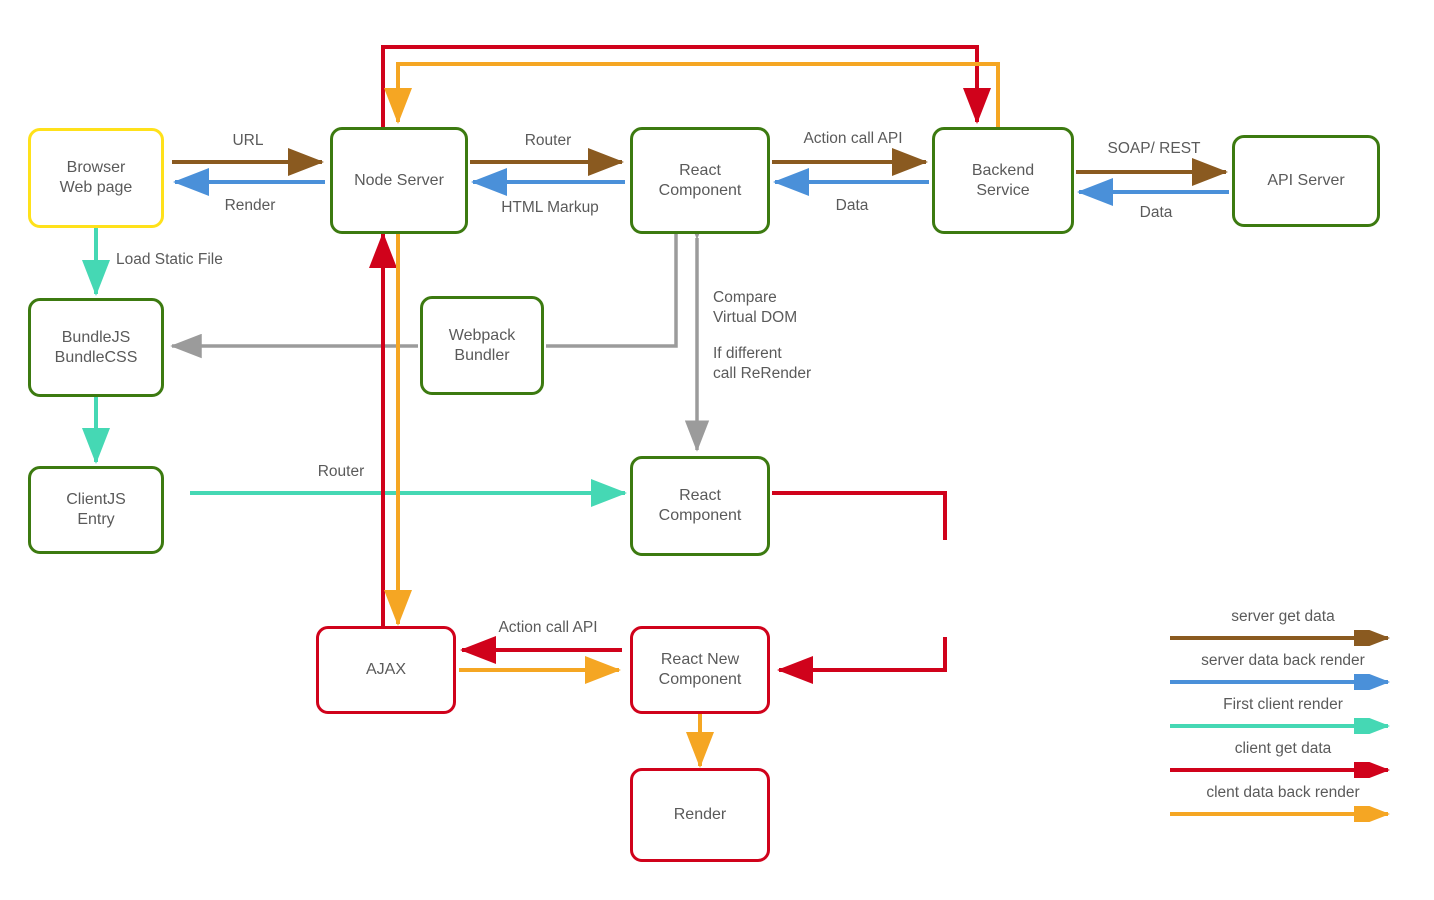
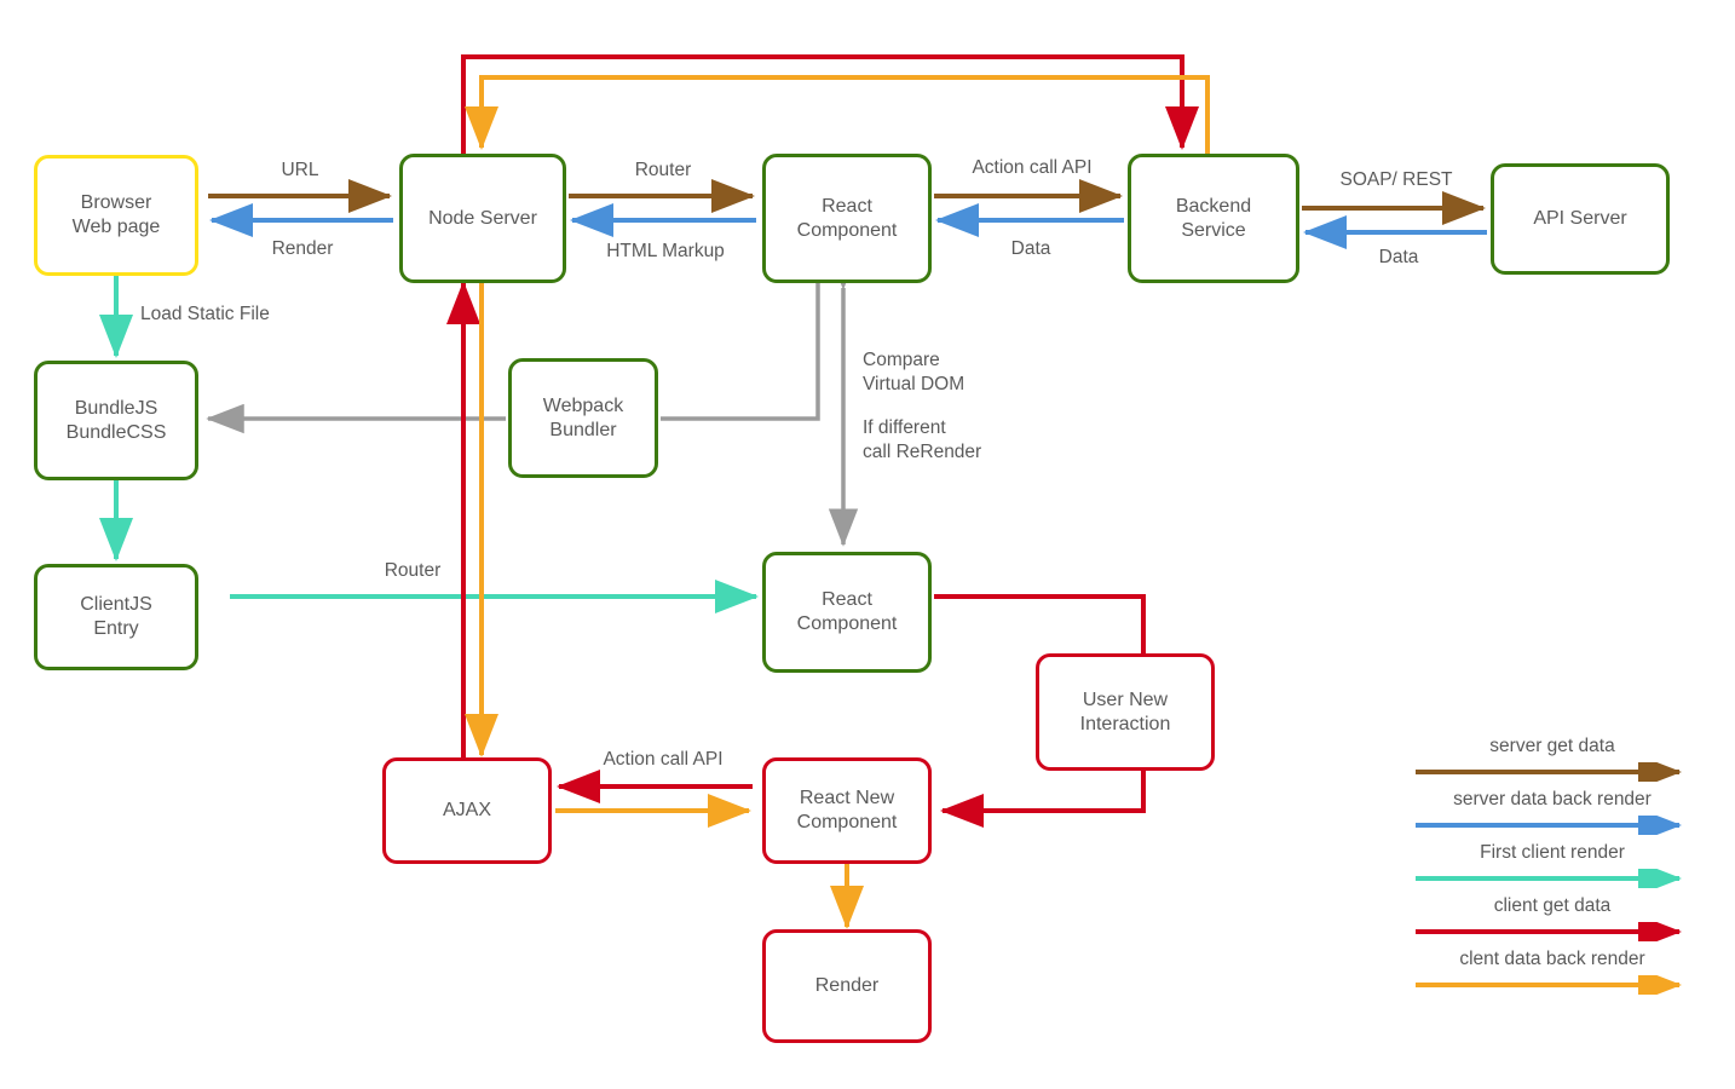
  Browser
  Web page
  Node Server
  React
  Component
  Backend
  Service
  API Server
  BundleJS
  BundleCSS
  Webpack
  Bundler
  ClientJS
  Entry
  React
  Component
+ User New
+ Interaction
  AJAX
  React New
  Component
  Render
  URL
  Render
  Router
  HTML Markup
  Action call API
  Data
  SOAP/ REST
  Data
  Load Static File
  Compare
  Virtual DOM
  If different
  call ReRender
  Router
  Action call API
  server get data
  server data back render
  First client render
  client get data
  clent data back render
